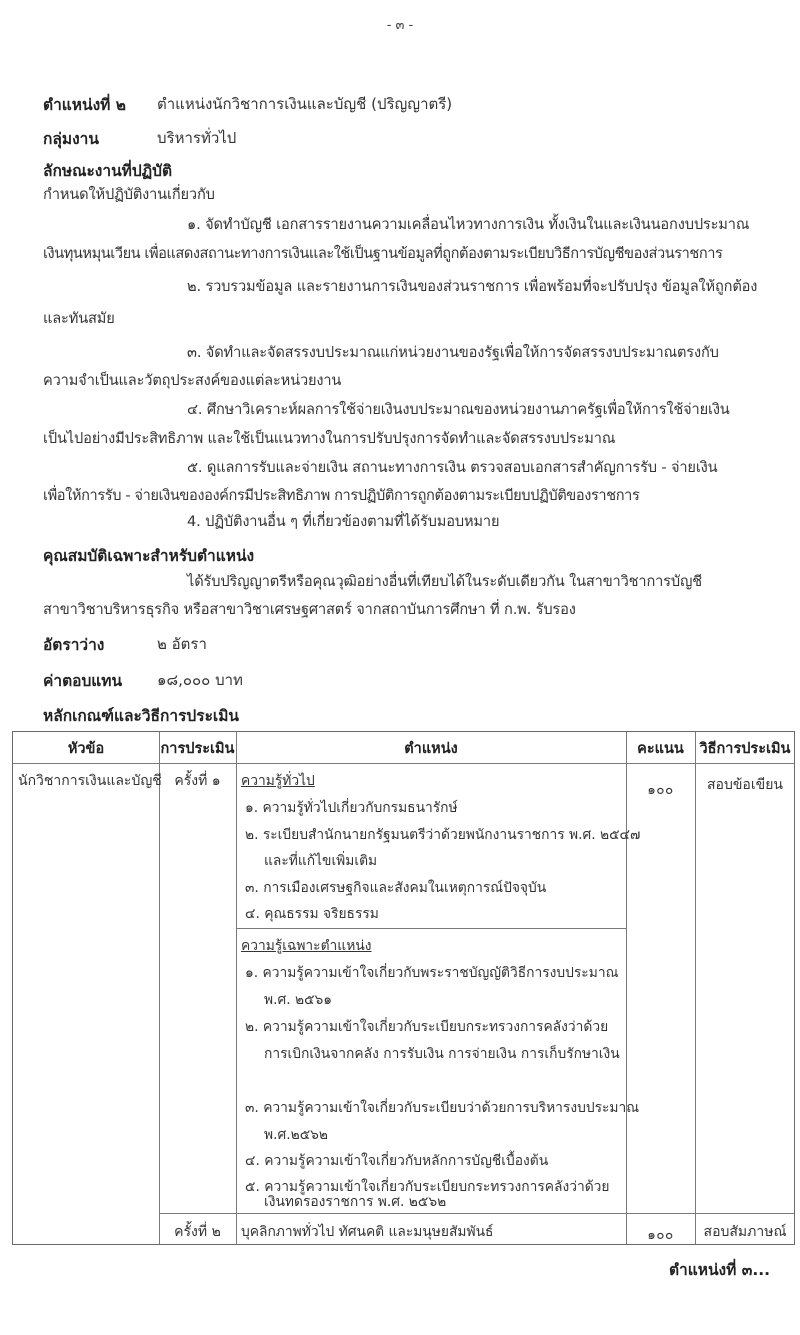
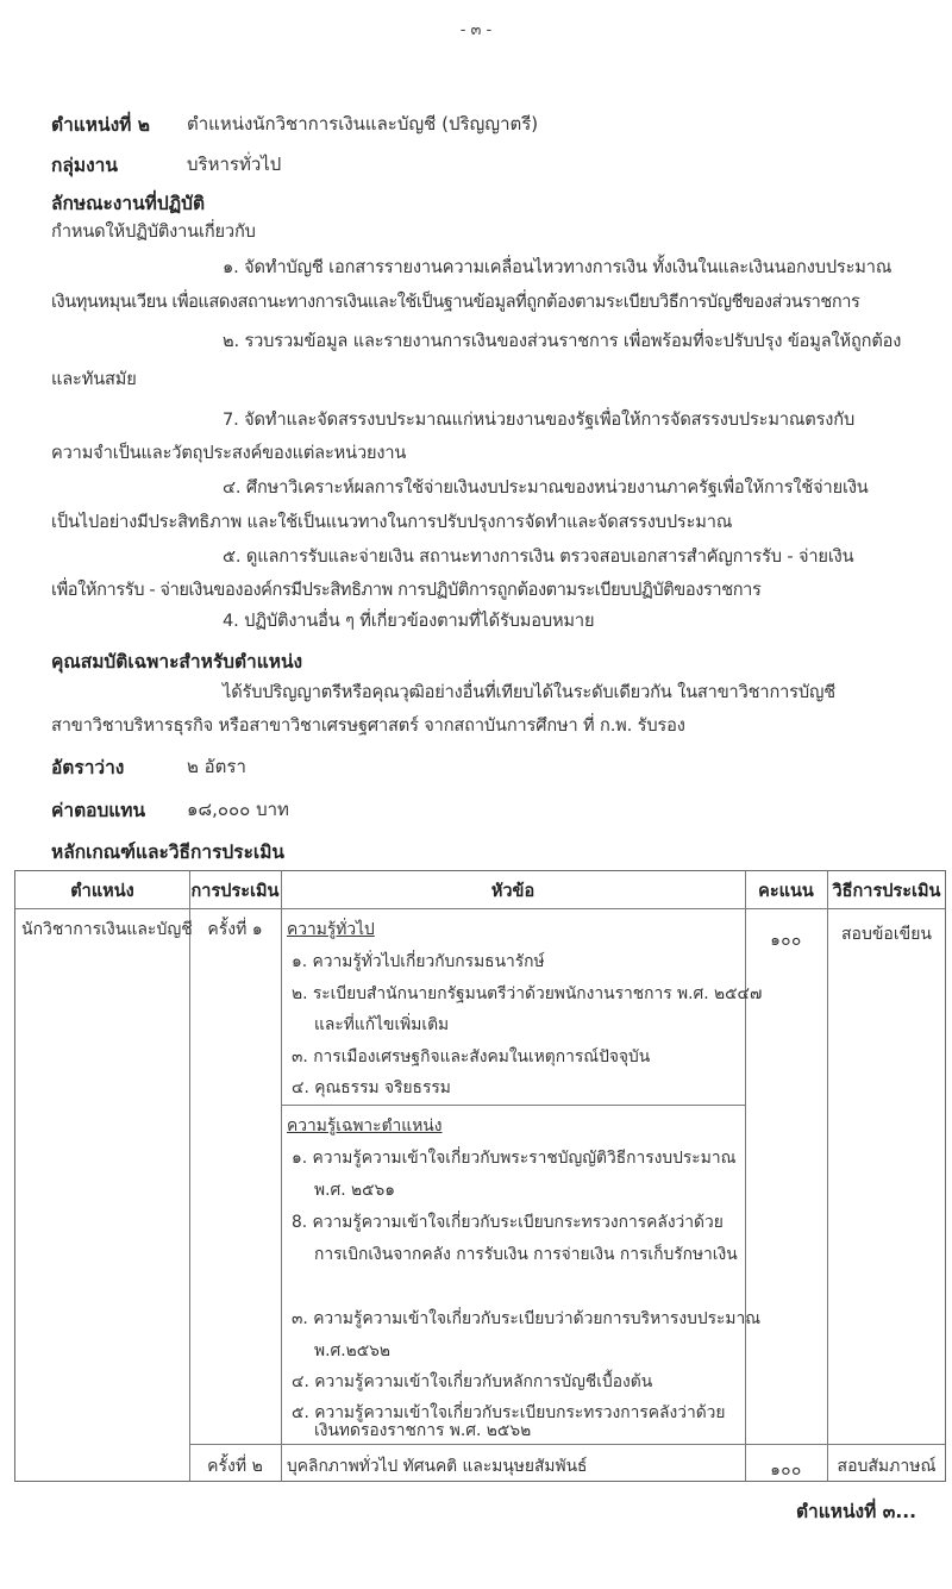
  - ๓ -
  ตำแหน่งที่ ๒
  ตำแหน่งนักวิชาการเงินและบัญชี (ปริญญาตรี)
  กลุ่มงาน
  บริหารทั่วไป
  ลักษณะงานที่ปฏิบัติ
  กำหนดให้ปฏิบัติงานเกี่ยวกับ
  ๑. จัดทำบัญชี เอกสารรายงานความเคลื่อนไหวทางการเงิน ทั้งเงินในและเงินนอกงบประมาณ
  เงินทุนหมุนเวียน เพื่อแสดงสถานะทางการเงินและใช้เป็นฐานข้อมูลที่ถูกต้องตามระเบียบวิธีการบัญชีของส่วนราชการ
  ๒. รวบรวมข้อมูล และรายงานการเงินของส่วนราชการ เพื่อพร้อมที่จะปรับปรุง ข้อมูลให้ถูกต้อง
  และทันสมัย
- ๓. จัดทำและจัดสรรงบประมาณแก่หน่วยงานของรัฐเพื่อให้การจัดสรรงบประมาณตรงกับ
+ 7. จัดทำและจัดสรรงบประมาณแก่หน่วยงานของรัฐเพื่อให้การจัดสรรงบประมาณตรงกับ
  ความจำเป็นและวัตถุประสงค์ของแต่ละหน่วยงาน
  ๔. ศึกษาวิเคราะห์ผลการใช้จ่ายเงินงบประมาณของหน่วยงานภาครัฐเพื่อให้การใช้จ่ายเงิน
  เป็นไปอย่างมีประสิทธิภาพ และใช้เป็นแนวทางในการปรับปรุงการจัดทำและจัดสรรงบประมาณ
  ๕. ดูแลการรับและจ่ายเงิน สถานะทางการเงิน ตรวจสอบเอกสารสำคัญการรับ - จ่ายเงิน
  เพื่อให้การรับ - จ่ายเงินขององค์กรมีประสิทธิภาพ การปฏิบัติการถูกต้องตามระเบียบปฏิบัติของราชการ
  4. ปฏิบัติงานอื่น ๆ ที่เกี่ยวข้องตามที่ได้รับมอบหมาย
  คุณสมบัติเฉพาะสำหรับตำแหน่ง
  ได้รับปริญญาตรีหรือคุณวุฒิอย่างอื่นที่เทียบได้ในระดับเดียวกัน ในสาขาวิชาการบัญชี
  สาขาวิชาบริหารธุรกิจ หรือสาขาวิชาเศรษฐศาสตร์ จากสถาบันการศึกษา ที่ ก.พ. รับรอง
  อัตราว่าง
  ๒ อัตรา
  ค่าตอบแทน
  ๑๘,๐๐๐ บาท
  หลักเกณฑ์และวิธีการประเมิน
- หัวข้อ
+ ตำแหน่ง
  การประเมิน
- ตำแหน่ง
+ หัวข้อ
  คะแนน
  วิธีการประเมิน
  นักวิชาการเงินและบัญชี
  ครั้งที่ ๑
  ๑๐๐
  สอบข้อเขียน
  ความรู้ทั่วไป
  ๑. ความรู้ทั่วไปเกี่ยวกับกรมธนารักษ์
  ๒. ระเบียบสำนักนายกรัฐมนตรีว่าด้วยพนักงานราชการ พ.ศ. ๒๕๔๗
  และที่แก้ไขเพิ่มเติม
  ๓. การเมืองเศรษฐกิจและสังคมในเหตุการณ์ปัจจุบัน
  ๔. คุณธรรม จริยธรรม
  ความรู้เฉพาะตำแหน่ง
  ๑. ความรู้ความเข้าใจเกี่ยวกับพระราชบัญญัติวิธีการงบประมาณ
  พ.ศ. ๒๕๖๑
- ๒. ความรู้ความเข้าใจเกี่ยวกับระเบียบกระทรวงการคลังว่าด้วย
+ 8. ความรู้ความเข้าใจเกี่ยวกับระเบียบกระทรวงการคลังว่าด้วย
  การเบิกเงินจากคลัง การรับเงิน การจ่ายเงิน การเก็บรักษาเงิน
  ๓. ความรู้ความเข้าใจเกี่ยวกับระเบียบว่าด้วยการบริหารงบประมาณ
  พ.ศ.๒๕๖๒
  ๔. ความรู้ความเข้าใจเกี่ยวกับหลักการบัญชีเบื้องต้น
  ๕. ความรู้ความเข้าใจเกี่ยวกับระเบียบกระทรวงการคลังว่าด้วย
  เงินทดรองราชการ พ.ศ. ๒๕๖๒
  ครั้งที่ ๒
  บุคลิกภาพทั่วไป ทัศนคติ และมนุษยสัมพันธ์
  ๑๐๐
  สอบสัมภาษณ์
  ตำแหน่งที่ ๓...
